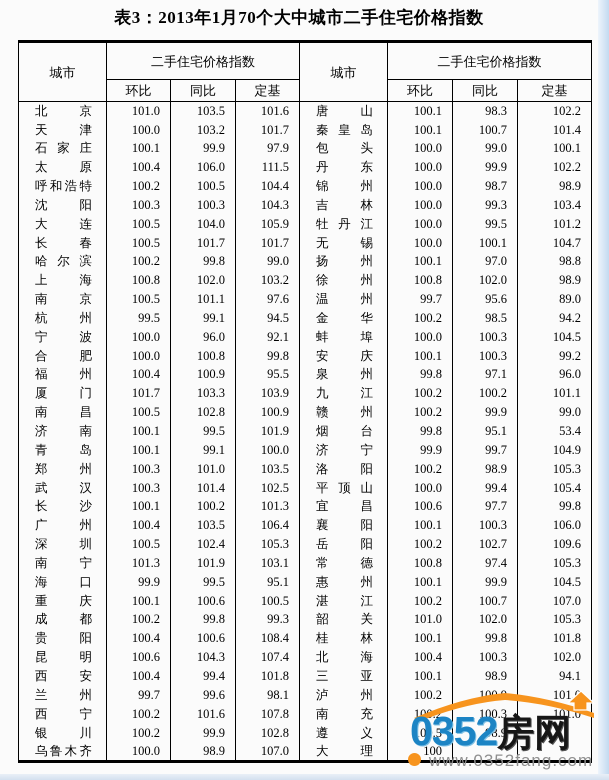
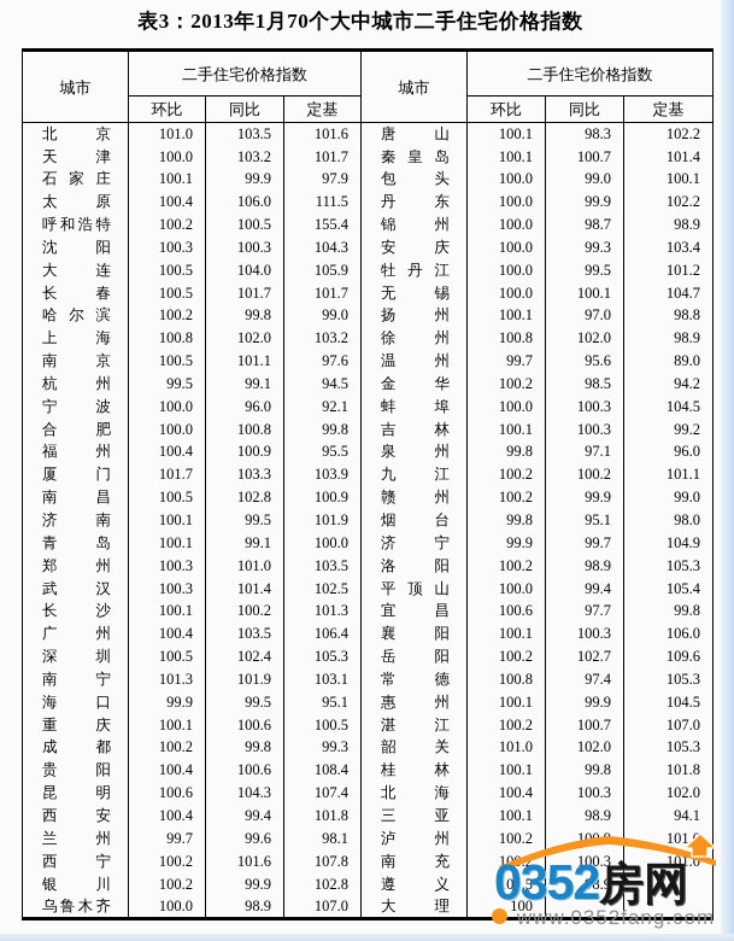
  表3：2013年1月70个大中城市二手住宅价格指数
  城市	二手住宅价格指数	城市	二手住宅价格指数
  环比	同比	定基	环比	同比	定基
  北京	101.0	103.5	101.6	唐山	100.1	98.3	102.2
  天津	100.0	103.2	101.7	秦皇岛	100.1	100.7	101.4
  石家庄	100.1	99.9	97.9	包头	100.0	99.0	100.1
  太原	100.4	106.0	111.5	丹东	100.0	99.9	102.2
- 呼和浩特	100.2	100.5	104.4	锦州	100.0	98.7	98.9
+ 呼和浩特	100.2	100.5	155.4	锦州	100.0	98.7	98.9
- 沈阳	100.3	100.3	104.3	吉林	100.0	99.3	103.4
+ 沈阳	100.3	100.3	104.3	安庆	100.0	99.3	103.4
  大连	100.5	104.0	105.9	牡丹江	100.0	99.5	101.2
  长春	100.5	101.7	101.7	无锡	100.0	100.1	104.7
  哈尔滨	100.2	99.8	99.0	扬州	100.1	97.0	98.8
  上海	100.8	102.0	103.2	徐州	100.8	102.0	98.9
  南京	100.5	101.1	97.6	温州	99.7	95.6	89.0
  杭州	99.5	99.1	94.5	金华	100.2	98.5	94.2
  宁波	100.0	96.0	92.1	蚌埠	100.0	100.3	104.5
- 合肥	100.0	100.8	99.8	安庆	100.1	100.3	99.2
+ 合肥	100.0	100.8	99.8	吉林	100.1	100.3	99.2
  福州	100.4	100.9	95.5	泉州	99.8	97.1	96.0
  厦门	101.7	103.3	103.9	九江	100.2	100.2	101.1
  南昌	100.5	102.8	100.9	赣州	100.2	99.9	99.0
- 济南	100.1	99.5	101.9	烟台	99.8	95.1	53.4
+ 济南	100.1	99.5	101.9	烟台	99.8	95.1	98.0
  青岛	100.1	99.1	100.0	济宁	99.9	99.7	104.9
  郑州	100.3	101.0	103.5	洛阳	100.2	98.9	105.3
  武汉	100.3	101.4	102.5	平顶山	100.0	99.4	105.4
  长沙	100.1	100.2	101.3	宜昌	100.6	97.7	99.8
  广州	100.4	103.5	106.4	襄阳	100.1	100.3	106.0
  深圳	100.5	102.4	105.3	岳阳	100.2	102.7	109.6
  南宁	101.3	101.9	103.1	常德	100.8	97.4	105.3
  海口	99.9	99.5	95.1	惠州	100.1	99.9	104.5
  重庆	100.1	100.6	100.5	湛江	100.2	100.7	107.0
  成都	100.2	99.8	99.3	韶关	101.0	102.0	105.3
  贵阳	100.4	100.6	108.4	桂林	100.1	99.8	101.8
  昆明	100.6	104.3	107.4	北海	100.4	100.3	102.0
  西安	100.4	99.4	101.8	三亚	100.1	98.9	94.1
  兰州	99.7	99.6	98.1	泸州	100.2	10	101.
  西宁	100.2	101.6	107.8	南充	10	100.3	101.0
  银川	100.2	99.9	102.8	遵义	100.5	98.9
  乌鲁木齐	100.0	98.9	107.0	大理	100
  0352房网
  www.0352fang.com
